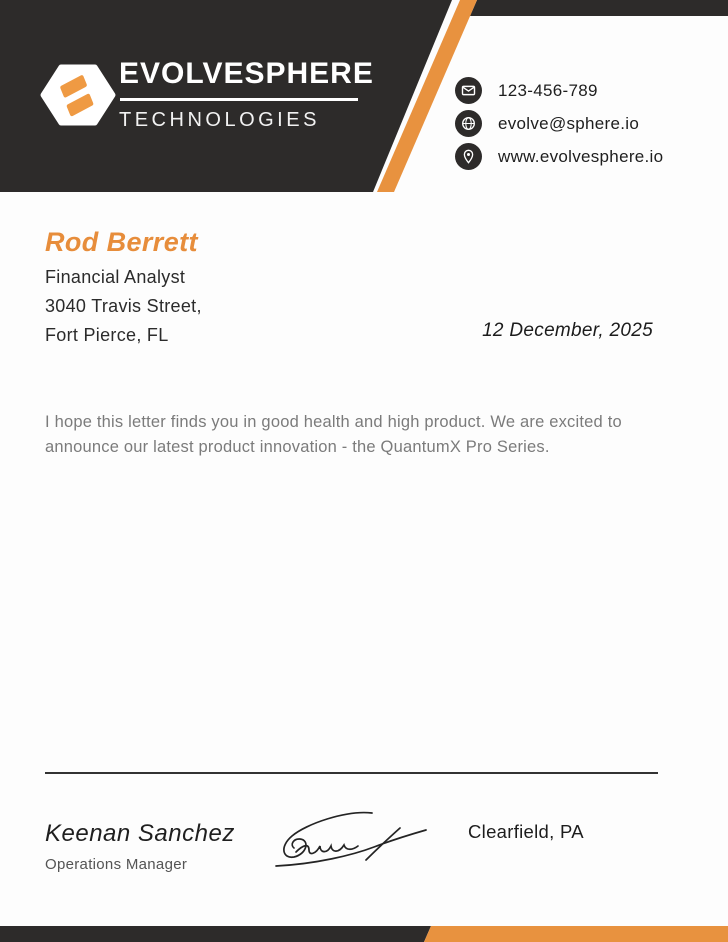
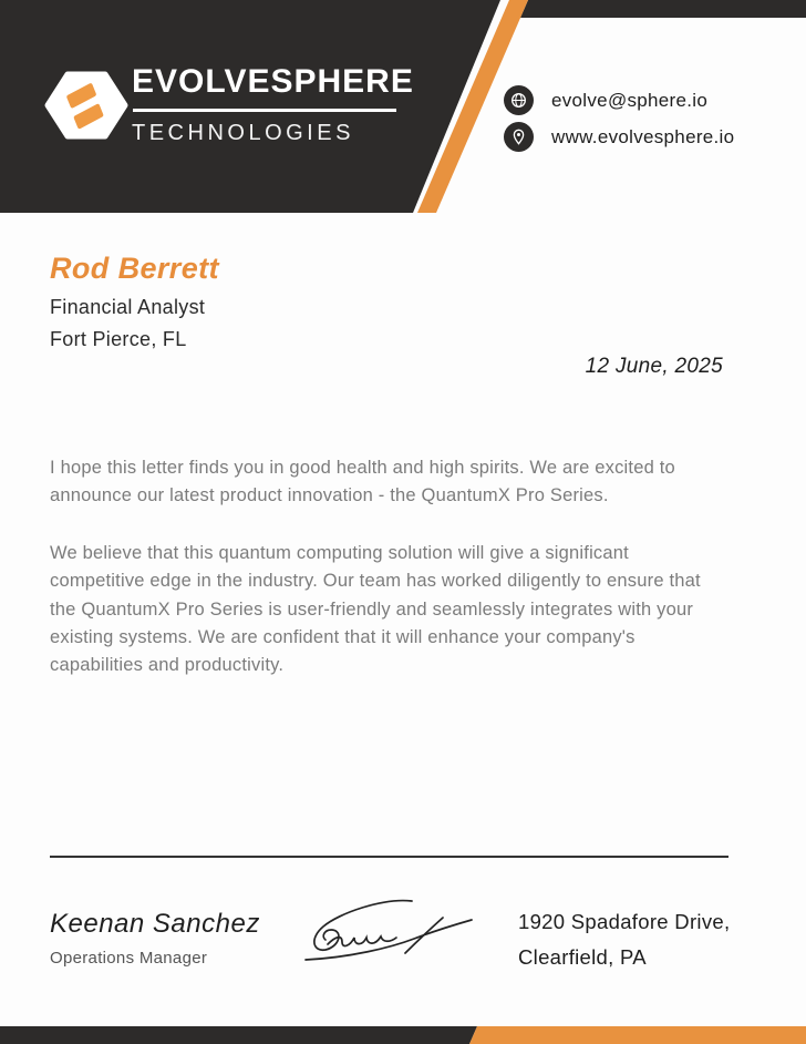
  EVOLVESPHERE
  TECHNOLOGIES
- 123-456-789
  evolve@sphere.io
  www.evolvesphere.io
  Rod Berrett
  Financial Analyst
- 3040 Travis Street,
  Fort Pierce, FL
- 12 December, 2025
+ 12 June, 2025
- I hope this letter finds you in good health and high product. We are excited to announce our latest product innovation - the QuantumX Pro Series.
+ I hope this letter finds you in good health and high spirits. We are excited to announce our latest product innovation - the QuantumX Pro Series.
+ We believe that this quantum computing solution will give a significant competitive edge in the industry. Our team has worked diligently to ensure that the QuantumX Pro Series is user-friendly and seamlessly integrates with your existing systems. We are confident that it will enhance your company's capabilities and productivity.
  Keenan Sanchez
  Operations Manager
+ 1920 Spadafore Drive,
  Clearfield, PA
